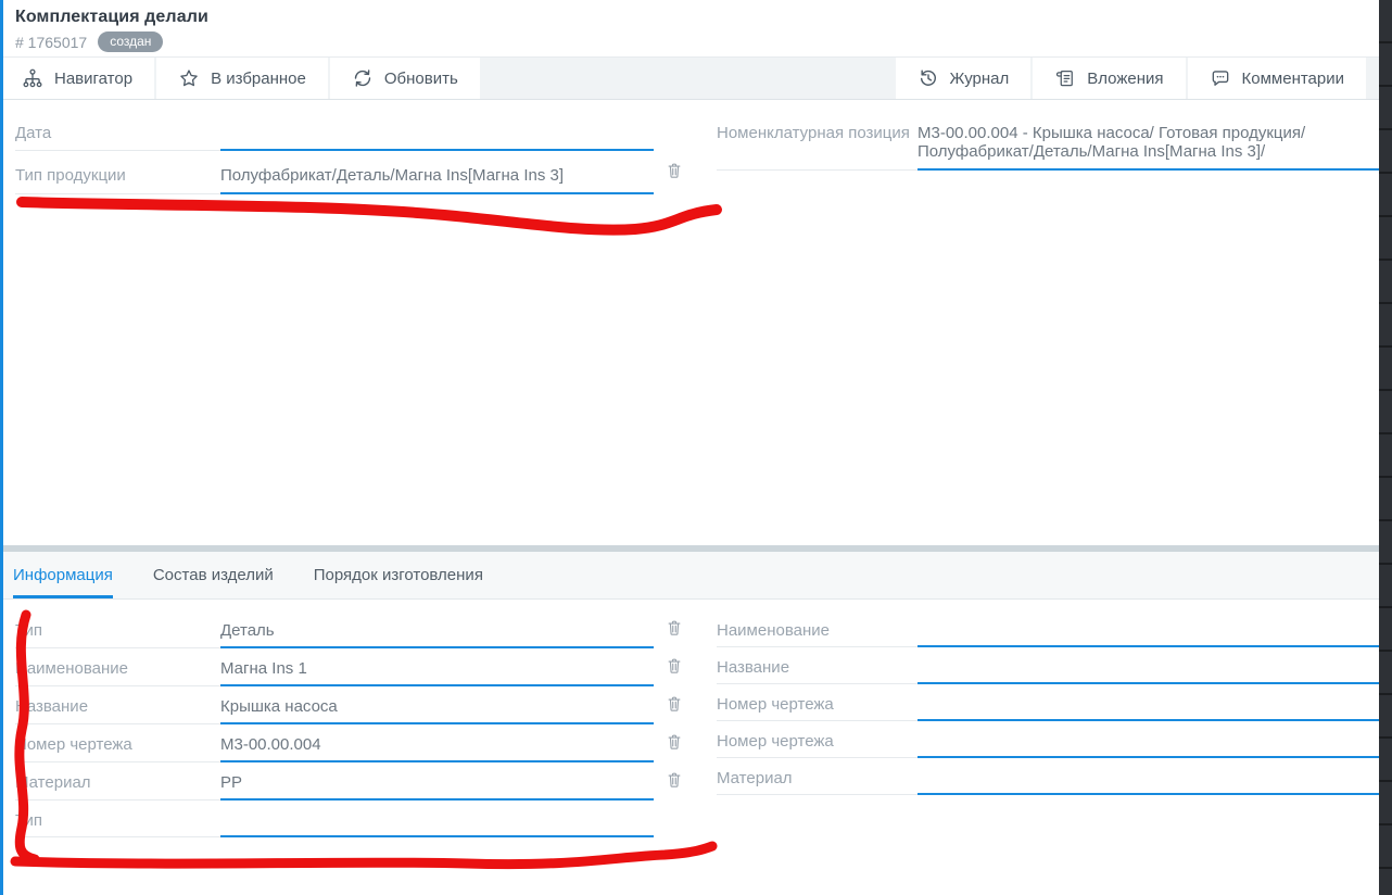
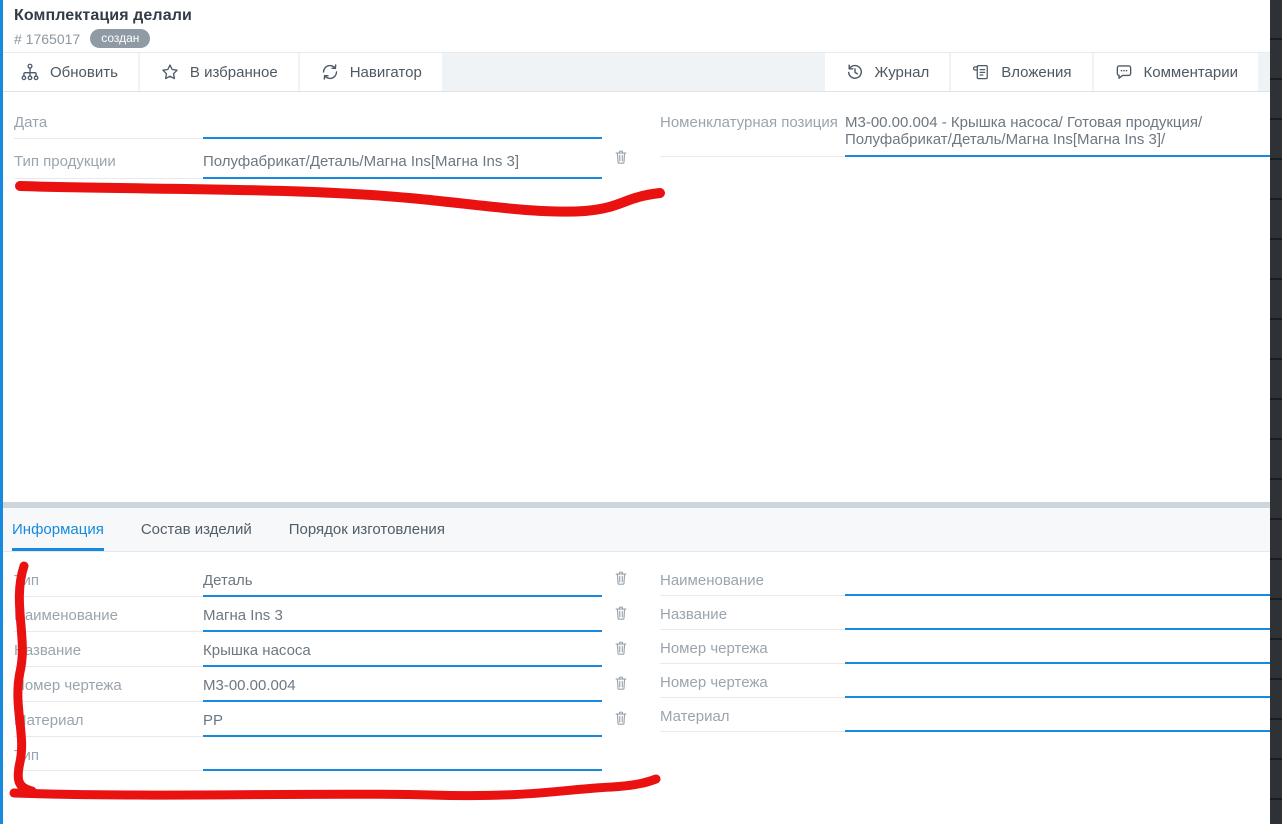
  Комплектация делали
  # 1765017
  создан
- Навигатор
+ Обновить
  В избранное
- Обновить
+ Навигатор
  Журнал
  Вложения
  Комментарии
  Дата
  Тип продукции
  Полуфабрикат/Деталь/Магна Ins[Магна Ins 3]
  Номенклатурная позиция
  М3-00.00.004 - Крышка насоса/ Готовая продукция/ Полуфабрикат/Деталь/Магна Ins[Магна Ins 3]/
  Информация
  Состав изделий
  Порядок изготовления
  Деталь
  аименование
- Магна Ins 1
+ Магна Ins 3
  азвание
  Крышка насоса
  омер чертежа
  М3-00.00.004
  атериал
  PP
  Наименование
  Название
  Номер чертежа
  Номер чертежа
  Материал
